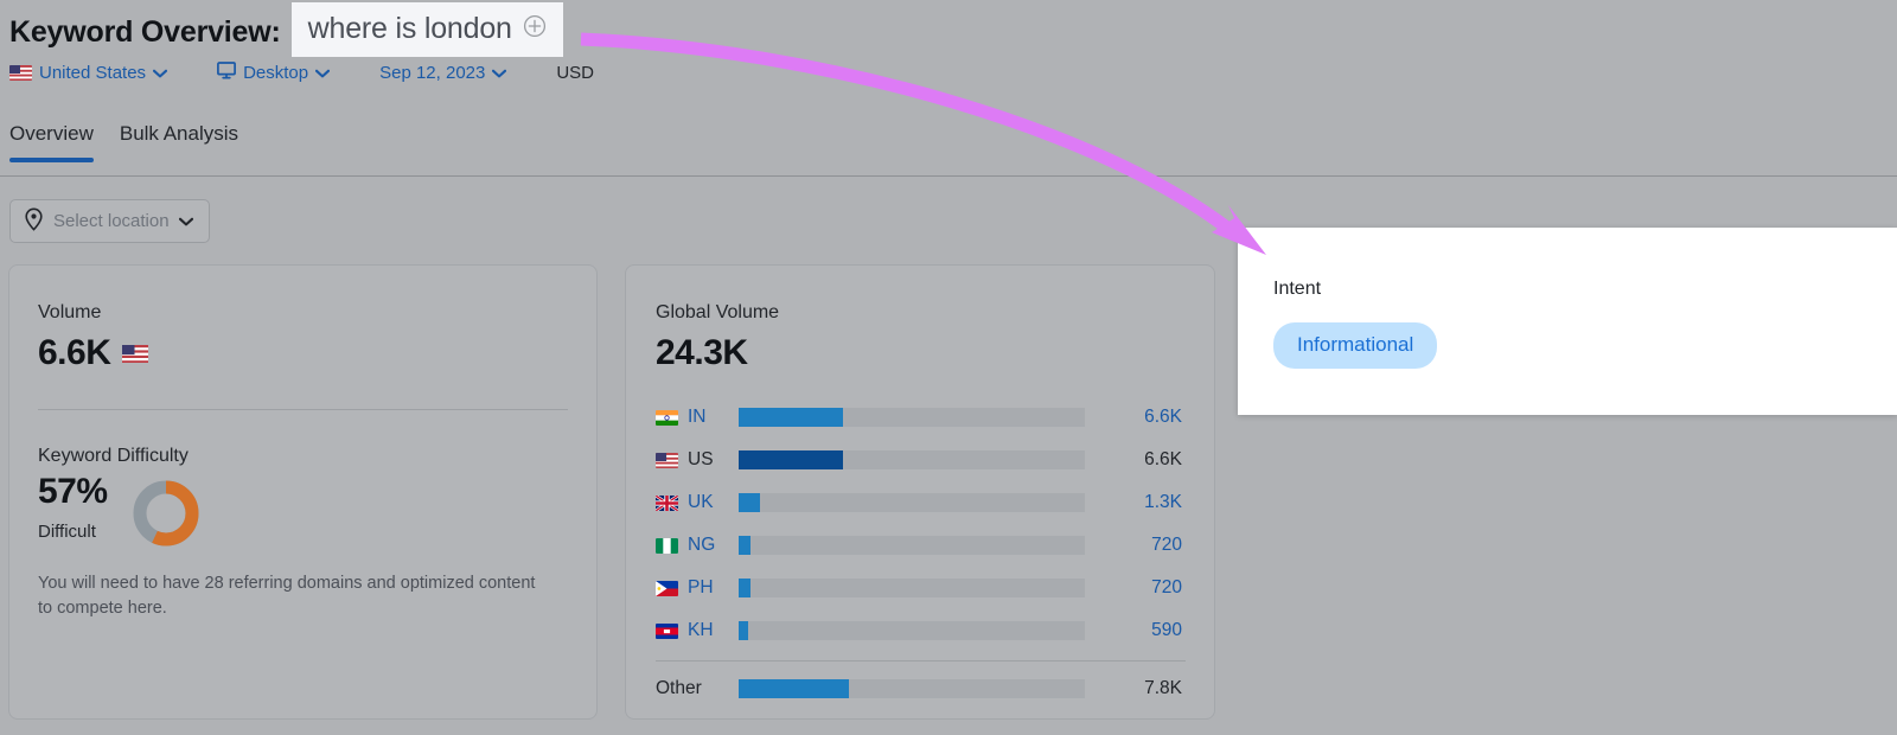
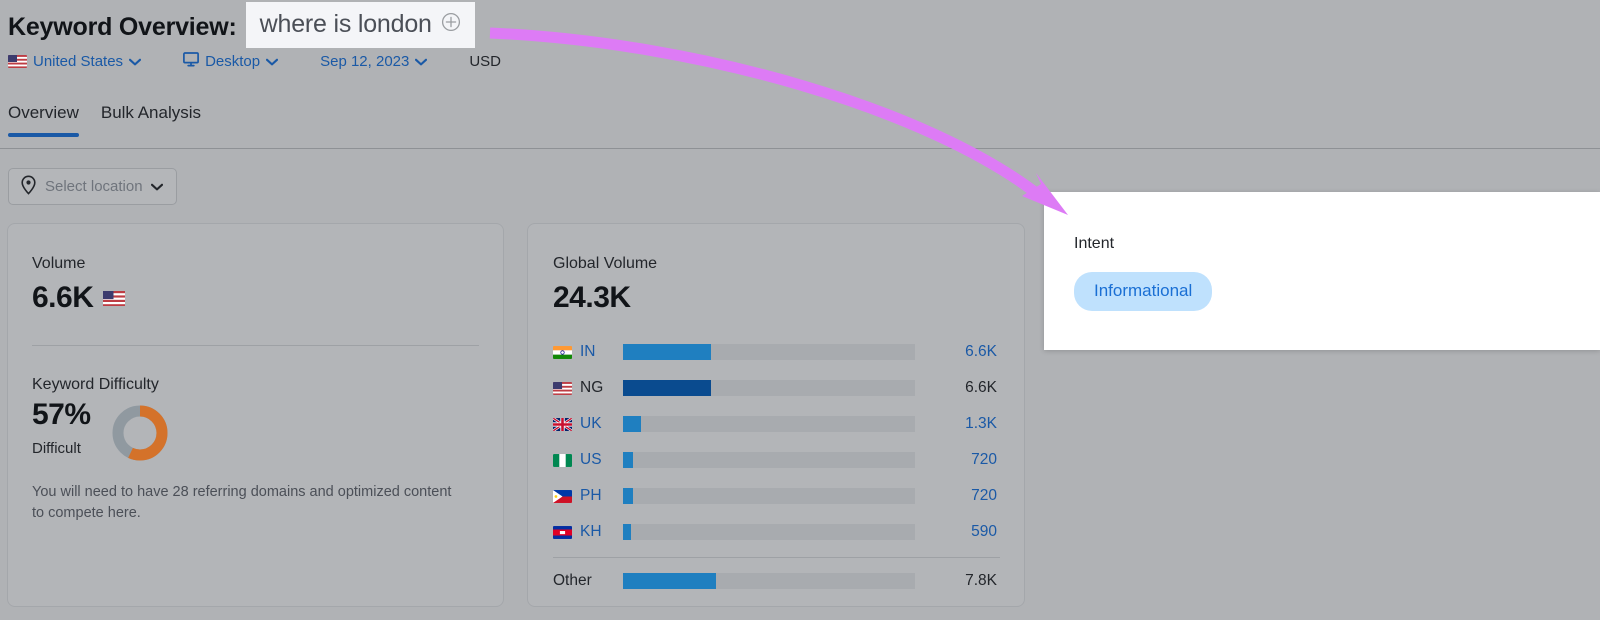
  Keyword Overview:
  where is london
  United States
  Desktop
  Sep 12, 2023
  USD
  Overview
  Bulk Analysis
  Select location
  Volume
  6.6K
  Keyword Difficulty
  57%
  Difficult
  You will need to have 28 referring domains and optimized content to compete here.
  Global Volume
  24.3K
  IN
  6.6K
- US
+ NG
  6.6K
  UK
  1.3K
- NG
+ US
  720
  PH
  720
  KH
  590
  Other
  7.8K
  Intent
  Informational
